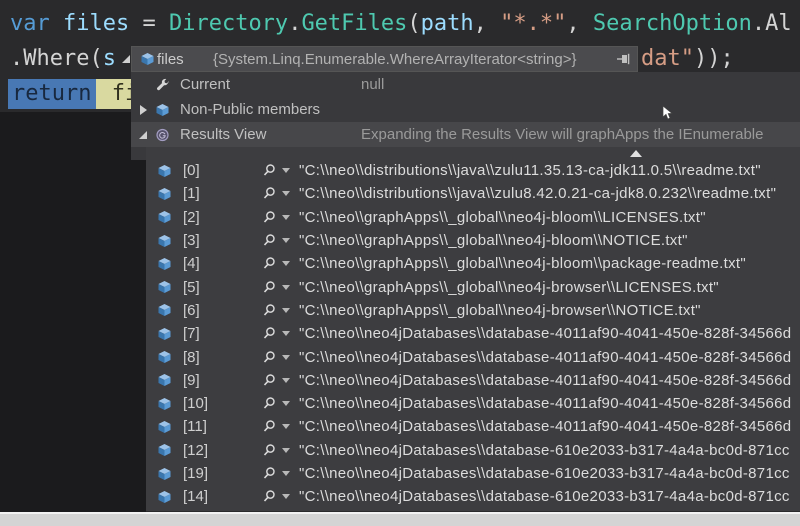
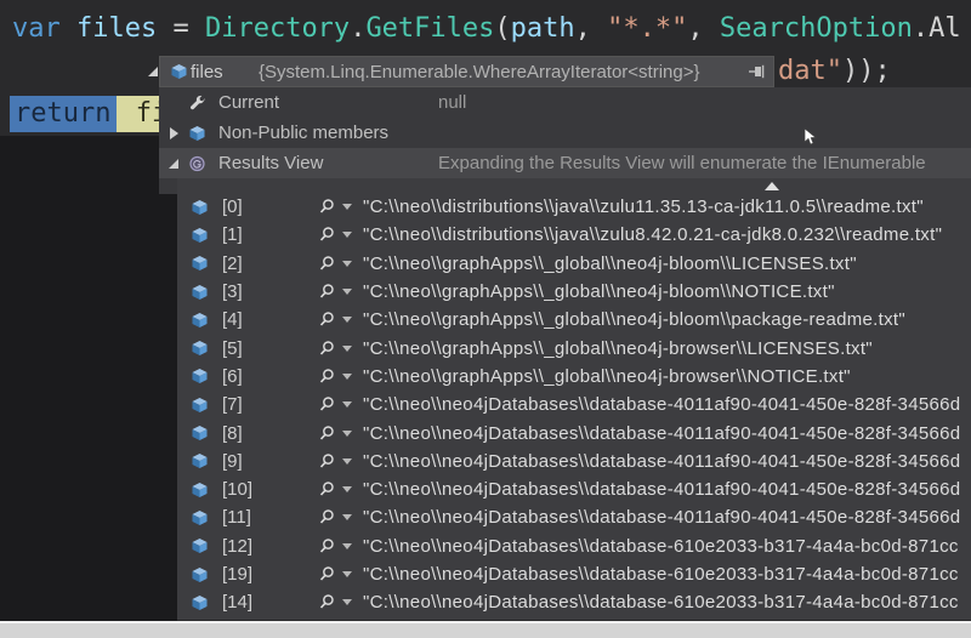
  var files = Directory.GetFiles(path, "*.*", SearchOption.Al
- .Where(s
  dat"));
  return f
  files
  {System.Linq.Enumerable.WhereArrayIterator<string>}
  Current
  null
  Non-Public members
  Results View
- Expanding the Results View will graphApps the IEnumerable
+ Expanding the Results View will enumerate the IEnumerable
  [0]
  "C:\\neo\\distributions\\java\\zulu11.35.13-ca-jdk11.0.5\\readme.txt"
  [1]
  "C:\\neo\\distributions\\java\\zulu8.42.0.21-ca-jdk8.0.232\\readme.txt"
  [2]
  "C:\\neo\\graphApps\\_global\\neo4j-bloom\\LICENSES.txt"
  [3]
  "C:\\neo\\graphApps\\_global\\neo4j-bloom\\NOTICE.txt"
  [4]
  "C:\\neo\\graphApps\\_global\\neo4j-bloom\\package-readme.txt"
  [5]
  "C:\\neo\\graphApps\\_global\\neo4j-browser\\LICENSES.txt"
  [6]
  "C:\\neo\\graphApps\\_global\\neo4j-browser\\NOTICE.txt"
  [7]
  "C:\\neo\\neo4jDatabases\\database-4011af90-4041-450e-828f-34566d
  [8]
  "C:\\neo\\neo4jDatabases\\database-4011af90-4041-450e-828f-34566d
  [9]
  "C:\\neo\\neo4jDatabases\\database-4011af90-4041-450e-828f-34566d
  [10]
  "C:\\neo\\neo4jDatabases\\database-4011af90-4041-450e-828f-34566d
  [11]
  "C:\\neo\\neo4jDatabases\\database-4011af90-4041-450e-828f-34566d
  [12]
  "C:\\neo\\neo4jDatabases\\database-610e2033-b317-4a4a-bc0d-871cc
  [19]
  "C:\\neo\\neo4jDatabases\\database-610e2033-b317-4a4a-bc0d-871cc
  [14]
  "C:\\neo\\neo4jDatabases\\database-610e2033-b317-4a4a-bc0d-871cc
